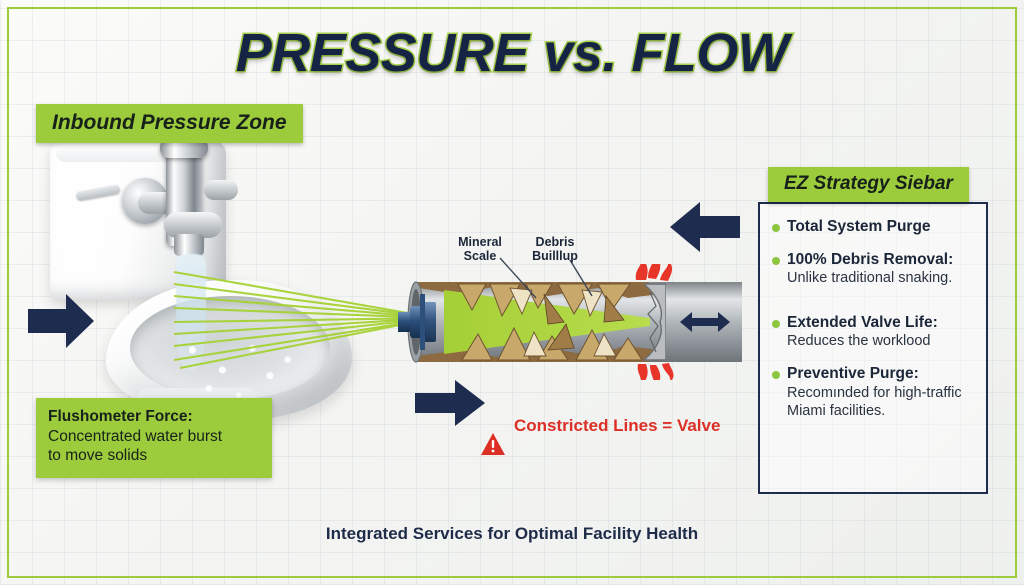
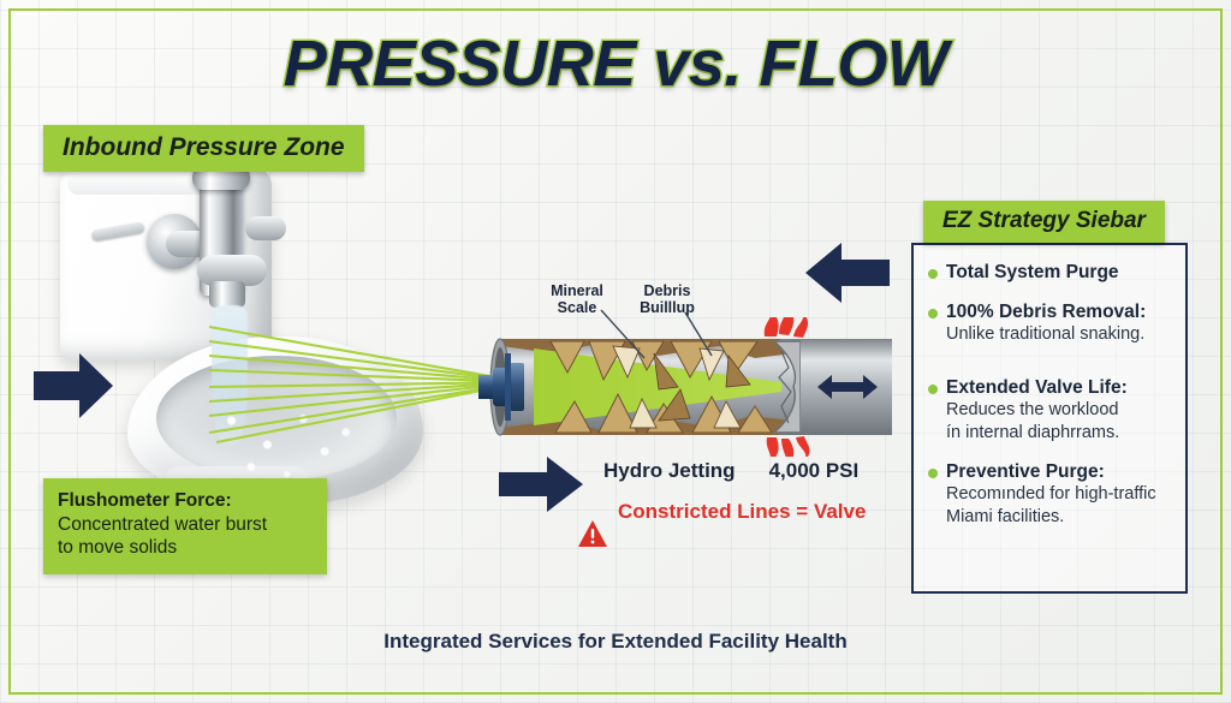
  PRESSURE vs. FLOW
  Mineral
  Scale
  Debris
  Builllup
  Inbound Pressure Zone
  EZ Strategy Siebar
  Flushometer Force:
  Concentrated water burst
  to move solids
+ Hydro Jetting
+ 4,000 PSI
  Constricted Lines = Valve
  Total System Purge
  100% Debris Removal:
  Unlike traditional snaking.
  Extended Valve Life:
  Reduces the worklood
+ ín internal diaphrrams.
  Preventive Purge:
  Recomınded for high-traffic
  Miami facilities.
- Integrated Services for Optimal Facility Health
+ Integrated Services for Extended Facility Health
